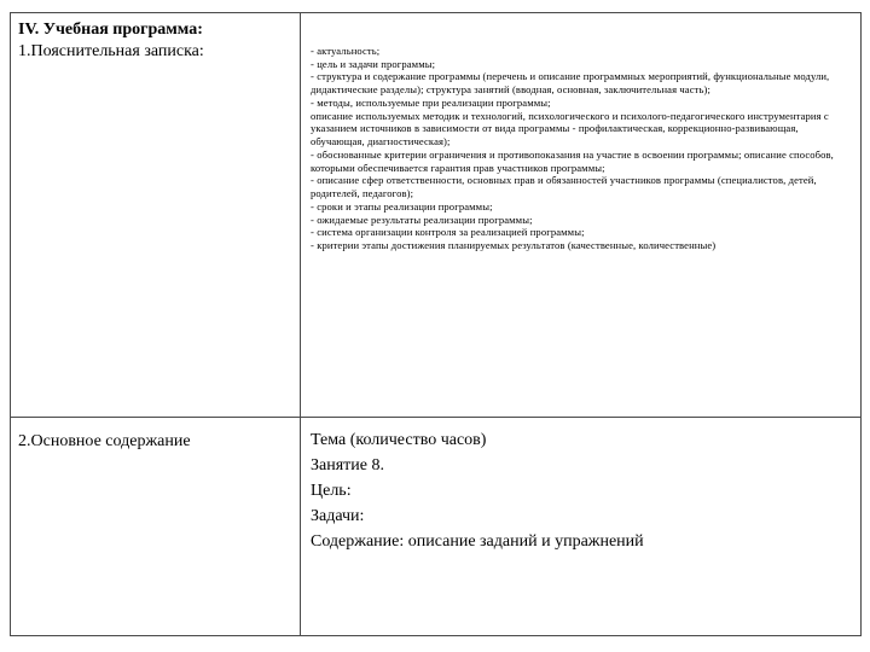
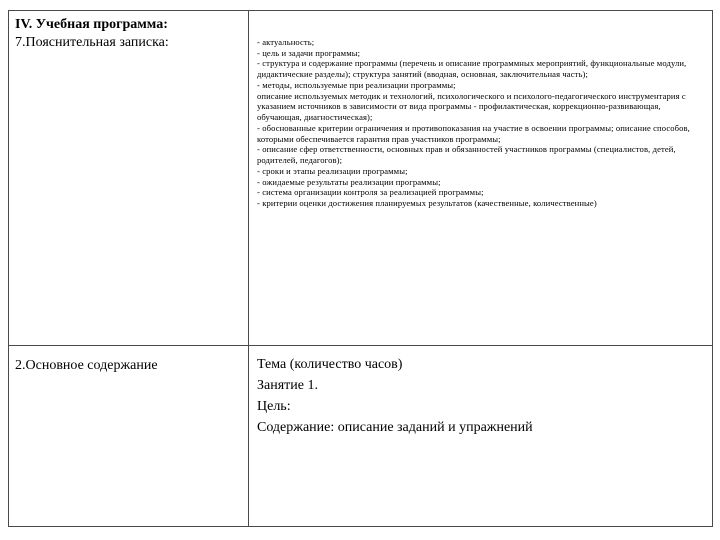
  IV. Учебная программа:
- 1.Пояснительная записка:
+ 7.Пояснительная записка:
  - актуальность;
  - цель и задачи программы;
  - структура и содержание программы (перечень и описание программных мероприятий, функциональные модули, дидактические разделы); структура занятий (вводная, основная, заключительная часть);
  - методы, используемые при реализации программы;
  описание используемых методик и технологий, психологического и психолого-педагогического инструментария с указанием источников в зависимости от вида программы - профилактическая, коррекционно-развивающая, обучающая, диагностическая);
  - обоснованные критерии ограничения и противопоказания на участие в освоении программы; описание способов, которыми обеспечивается гарантия прав участников программы;
  - описание сфер ответственности, основных прав и обязанностей участников программы (специалистов, детей, родителей, педагогов);
  - сроки и этапы реализации программы;
  - ожидаемые результаты реализации программы;
  - система организации контроля за реализацией программы;
- - критерии этапы достижения планируемых результатов (качественные, количественные)
+ - критерии оценки достижения планируемых результатов (качественные, количественные)
  2.Основное содержание
  Тема (количество часов)
- Занятие 8.
+ Занятие 1.
  Цель:
- Задачи:
  Содержание: описание заданий и упражнений
